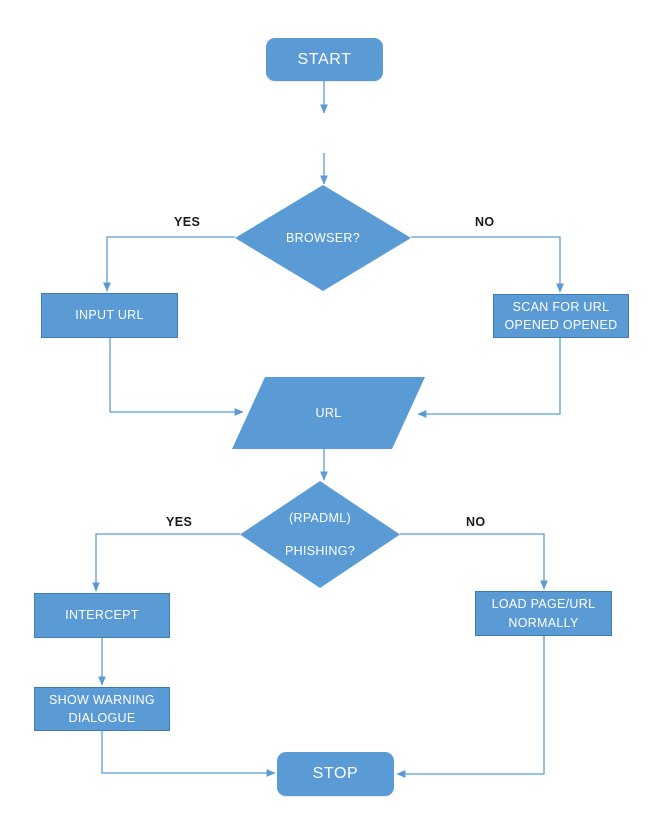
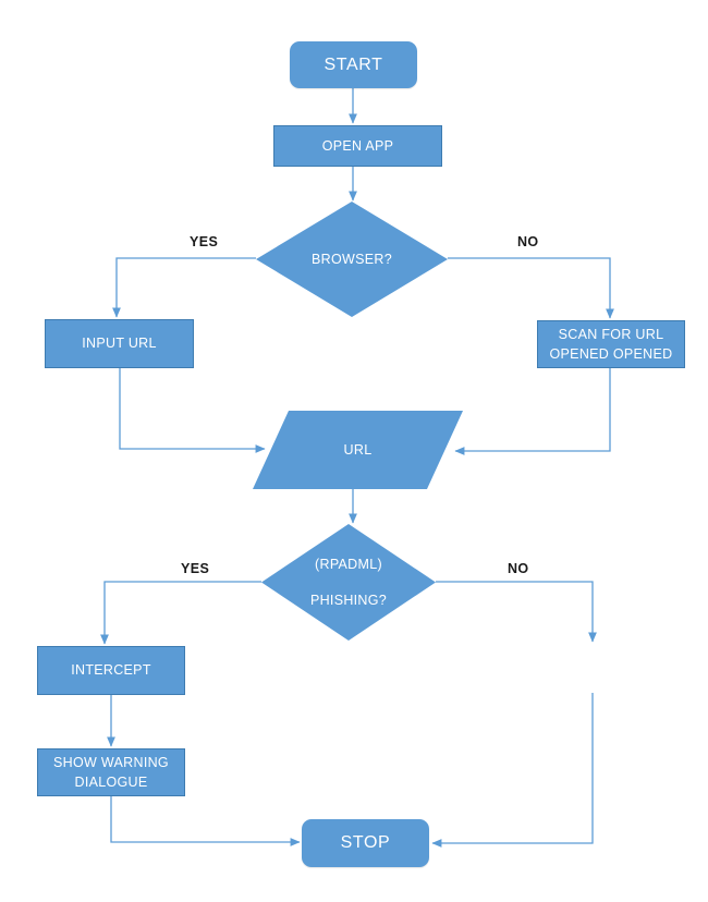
  START
+ OPEN APP
  BROWSER?
  INPUT URL
  SCAN FOR URL OPENED OPENED
  URL
  (RPADML)
  PHISHING?
  INTERCEPT
  SHOW WARNING DIALOGUE
- LOAD PAGE/URL NORMALLY
  STOP
  YES
  NO
  YES
  NO
